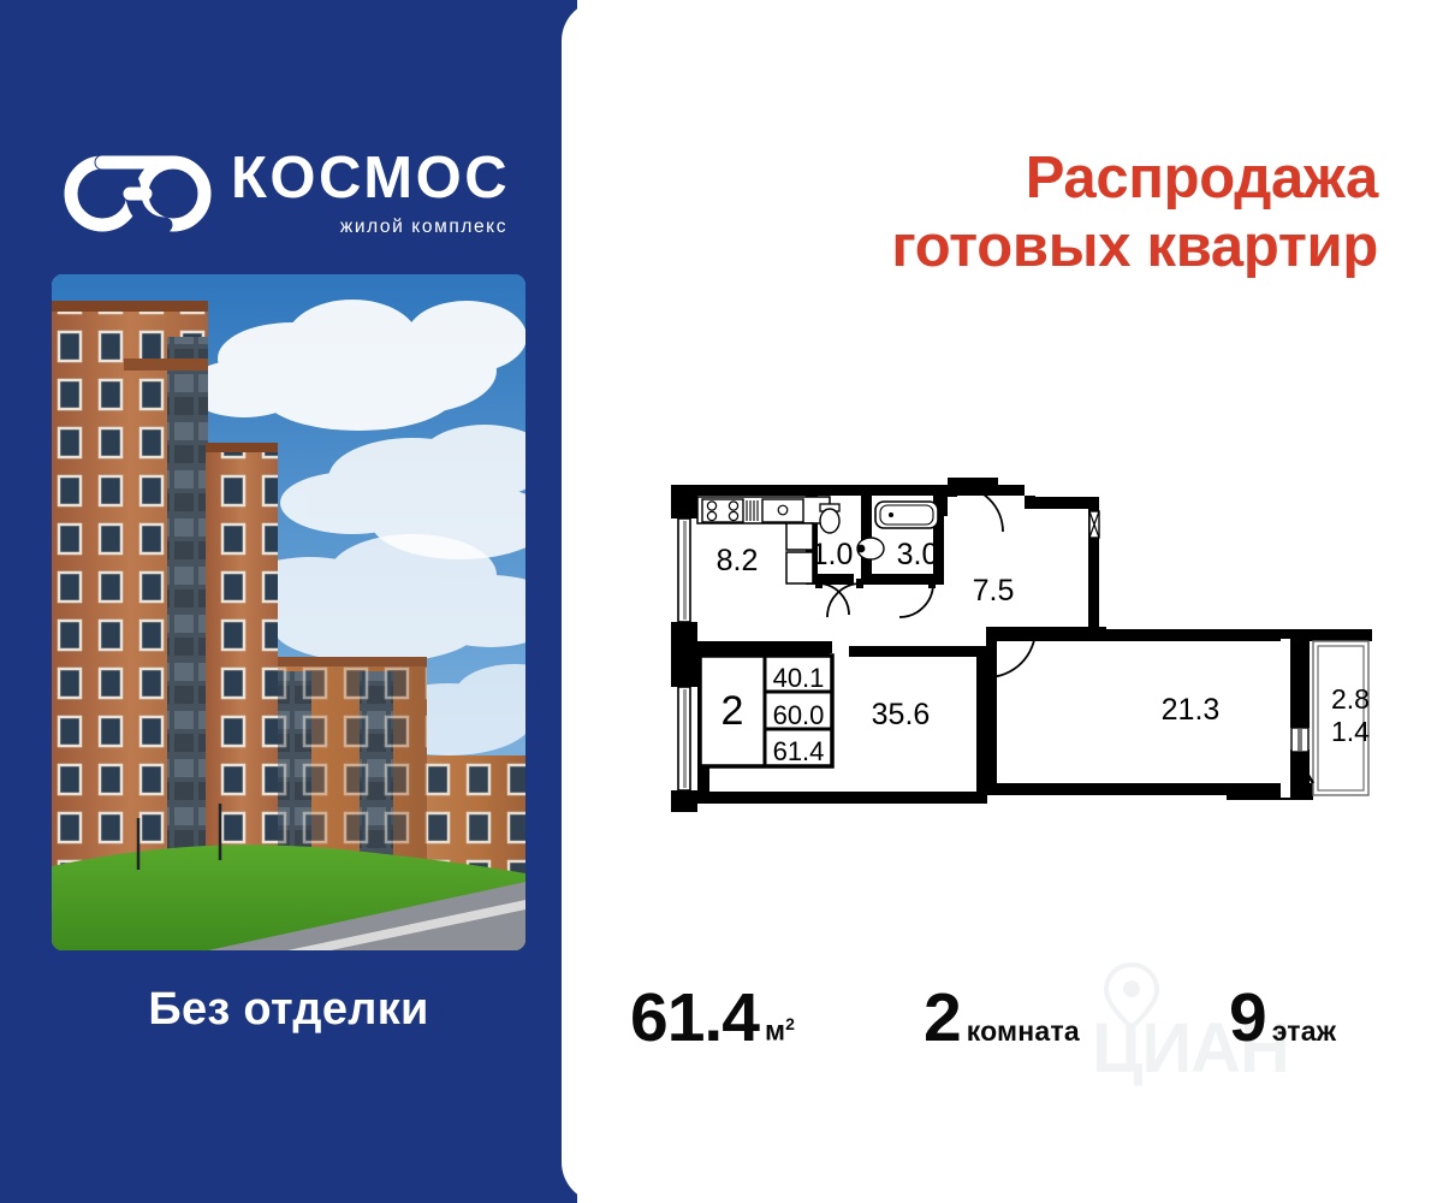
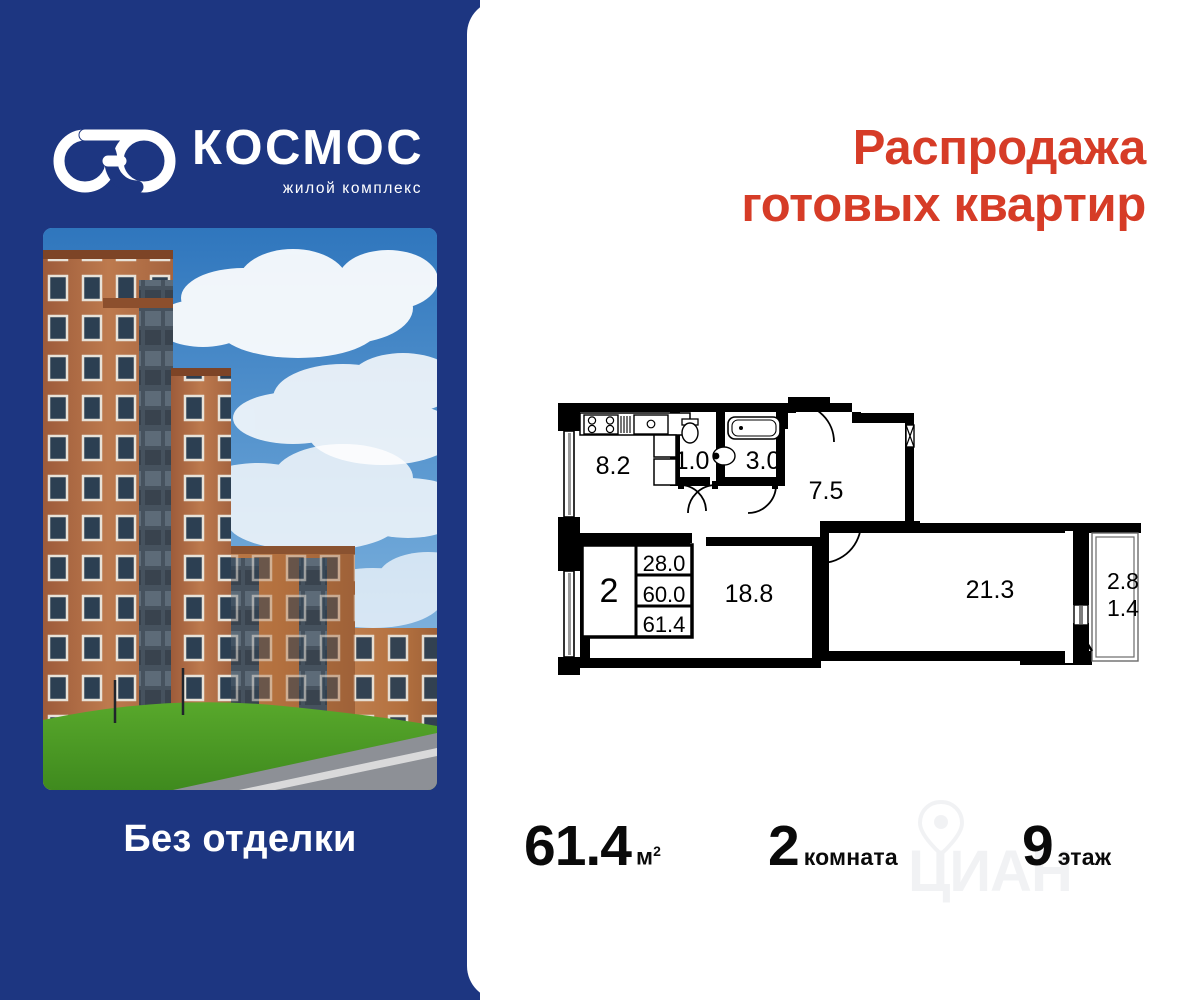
  КОСМОС
  жилой комплекс
  Без отделки
  Распродажа
  готовых квартир
  2
- 40.1
+ 28.0
  60.0
  61.4
  8.2
  1.0
  3.0
  7.5
- 35.6
+ 18.8
  21.3
  2.8
  1.4
  ЦИАН
  61.4
  м2
  2
  комната
  9
  этаж
